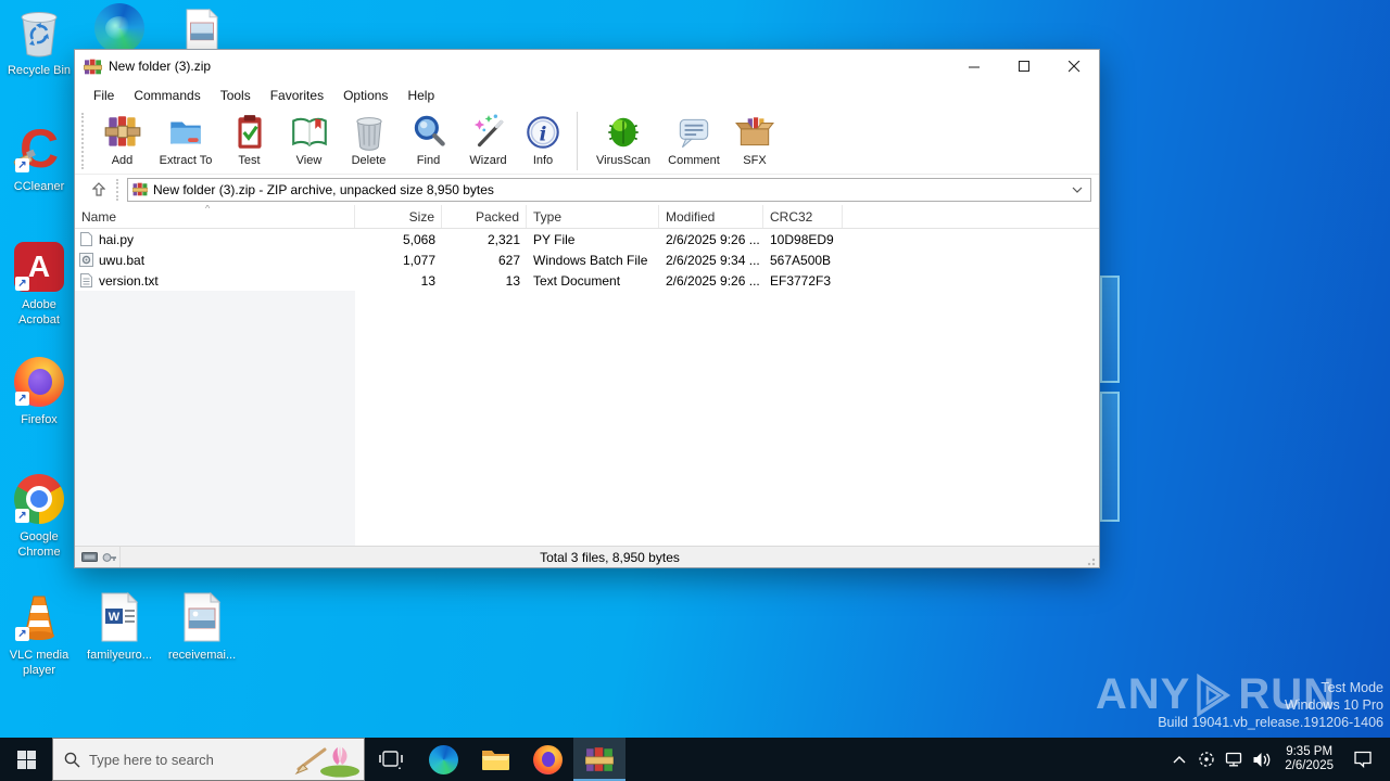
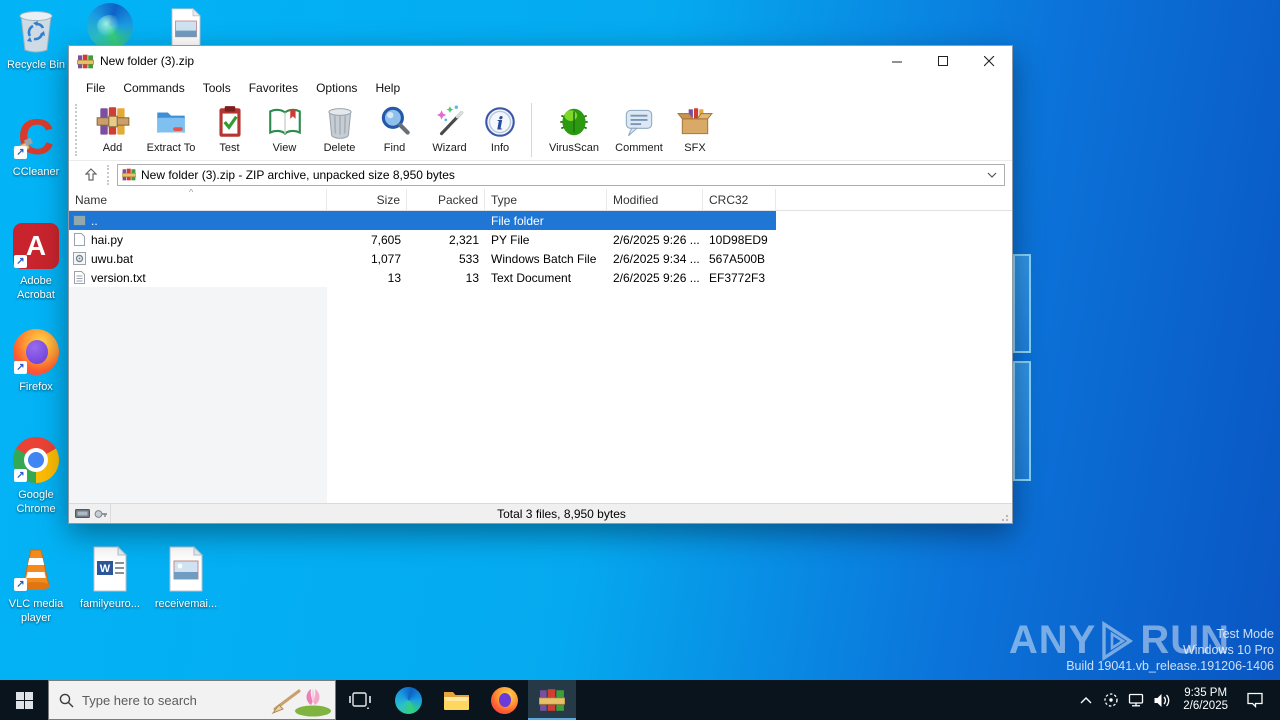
  Recycle Bin
  C
  ↗
  CCleaner
  A
  ↗
  Adobe Acrobat
  ↗
  Firefox
  ↗
  Google Chrome
  ↗
  VLC media player
  W
  familyeuro...
  receivemai...
  New folder (3).zip
  File
  Commands
  Tools
  Favorites
  Options
  Help
  Add
  Extract To
  Test
  View
  Delete
  Find
  Wizard
  i
  Info
  VirusScan
  Comment
  SFX
  New folder (3).zip - ZIP archive, unpacked size 8,950 bytes
  ^
  Name
  Size
  Packed
  Type
  Modified
  CRC32
+ ..
+ File folder
  hai.py
- 5,068
+ 7,605
  2,321
  PY File
  2/6/2025 9:26 ...
  10D98ED9
  uwu.bat
  1,077
- 627
+ 533
  Windows Batch File
  2/6/2025 9:34 ...
  567A500B
  version.txt
  13
  13
  Text Document
  2/6/2025 9:26 ...
  EF3772F3
  Total 3 files, 8,950 bytes
  ANY
  RUN
  Test Mode
  Windows 10 Pro
  Build 19041.vb_release.191206-1406
  Type here to search
  9:35 PM
  2/6/2025
